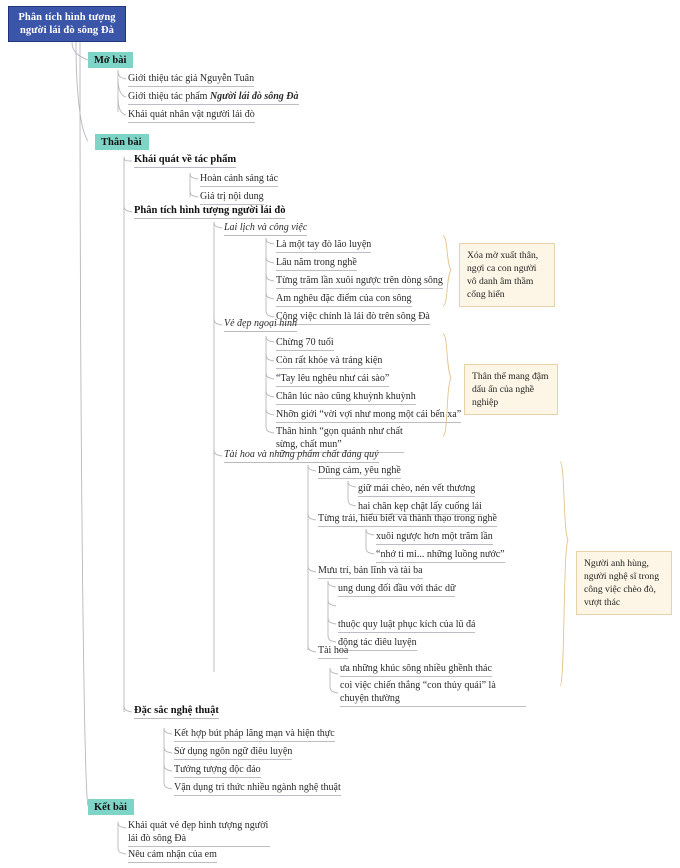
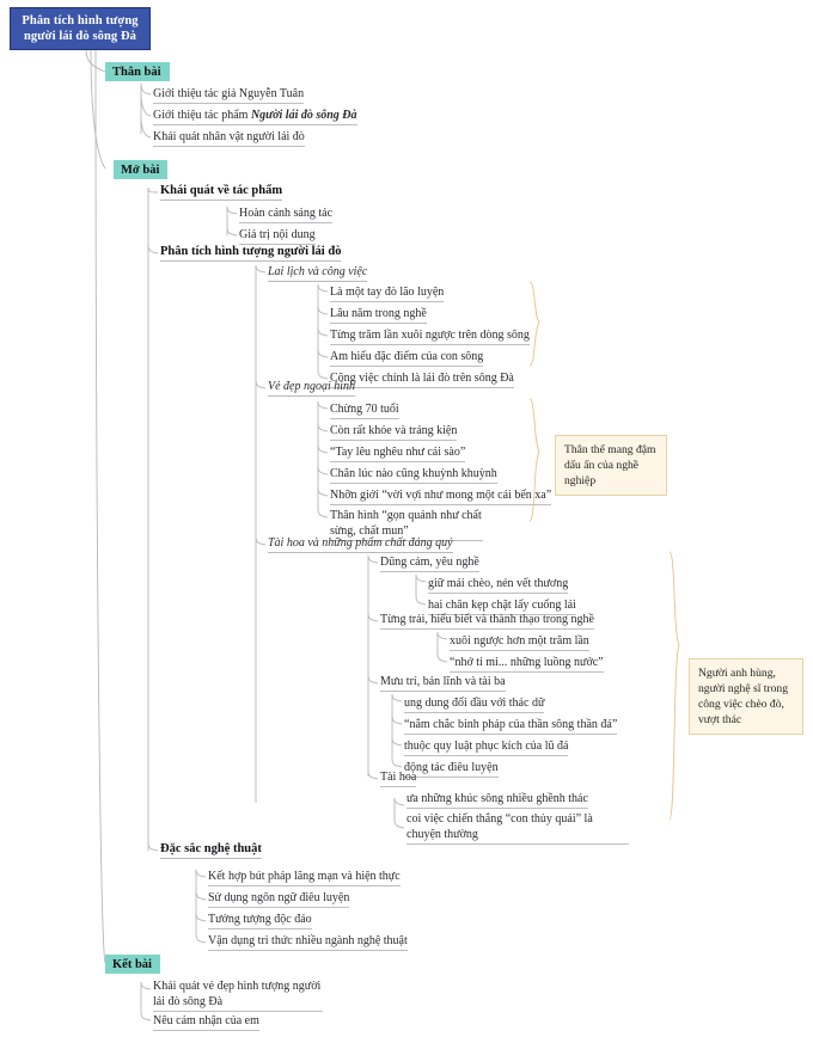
  Phân tích hình tượng người lái đò sông Đà
- Mở bài
+ Thân bài
  Giới thiệu tác giả Nguyễn Tuân
  Giới thiệu tác phẩm Người lái đò sông Đà
  Khái quát nhân vật người lái đò
- Thân bài
+ Mở bài
  Khái quát về tác phẩm
  Hoàn cảnh sáng tác
  Giá trị nội dung
  Phân tích hình tượng người lái đò
  Lai lịch và công việc
  Là một tay đò lão luyện
  Lâu năm trong nghề
  Từng trăm lần xuôi ngược trên dòng sông
- Am nghêu đặc điểm của con sông
+ Am hiểu đặc điểm của con sông
  Công việc chính là lái đò trên sông Đà
- Xóa mờ xuất thân, ngợi ca con người vô danh âm thầm cống hiến
  Vẻ đẹp ngoại hình
  Chừng 70 tuổi
  Còn rất khỏe và tráng kiện
  “Tay lêu nghêu như cái sào”
  Chân lúc nào cũng khuỳnh khuỳnh
  Nhỡn giới “vời vợi như mong một cái bến xa”
  Thân hình “gọn quánh như chất sừng, chất mun”
  Thân thể mang đậm dấu ấn của nghề nghiệp
  Tài hoa và những phẩm chất đáng quý
  Dũng cảm, yêu nghề
  giữ mái chèo, nén vết thương
  hai chân kẹp chặt lấy cuống lái
  Từng trải, hiểu biết và thành thạo trong nghề
  xuôi ngược hơn một trăm lần
  “nhớ tỉ mỉ... những luồng nước”
  Mưu trí, bản lĩnh và tài ba
  ung dung đối đầu với thác dữ
+ “nắm chắc binh pháp của thần sông thần đá”
  thuộc quy luật phục kích của lũ đá
  động tác điêu luyện
  Tài hoa
  ưa những khúc sông nhiều ghềnh thác
  coi việc chiến thắng “con thủy quái” là chuyện thường
  Người anh hùng, người nghệ sĩ trong công việc chèo đò, vượt thác
  Đặc sắc nghệ thuật
  Kết hợp bút pháp lãng mạn và hiện thực
  Sử dụng ngôn ngữ điêu luyện
  Tưởng tượng độc đáo
  Vận dụng tri thức nhiều ngành nghệ thuật
  Kết bài
  Khái quát vẻ đẹp hình tượng người lái đò sông Đà
  Nêu cảm nhận của em
